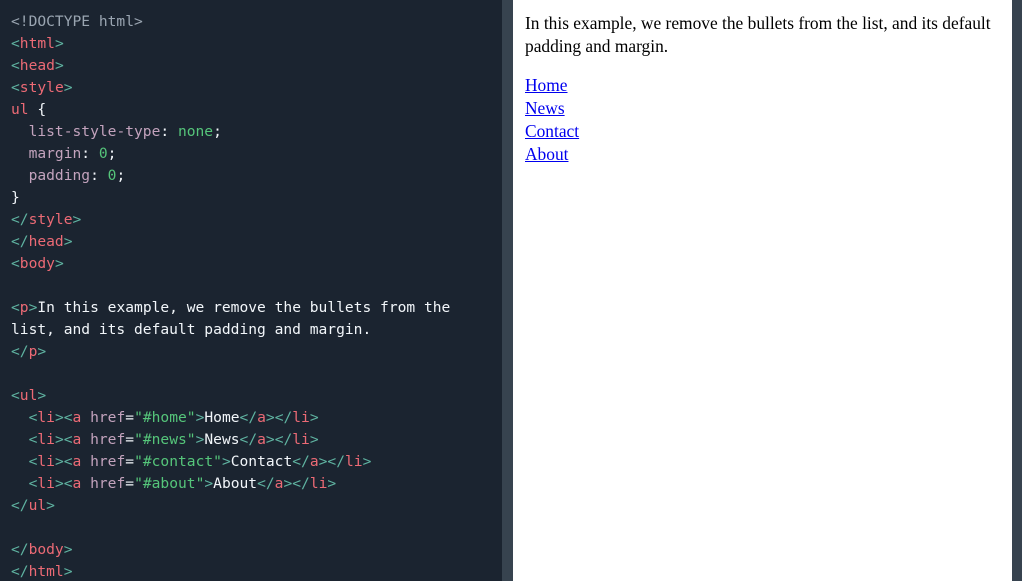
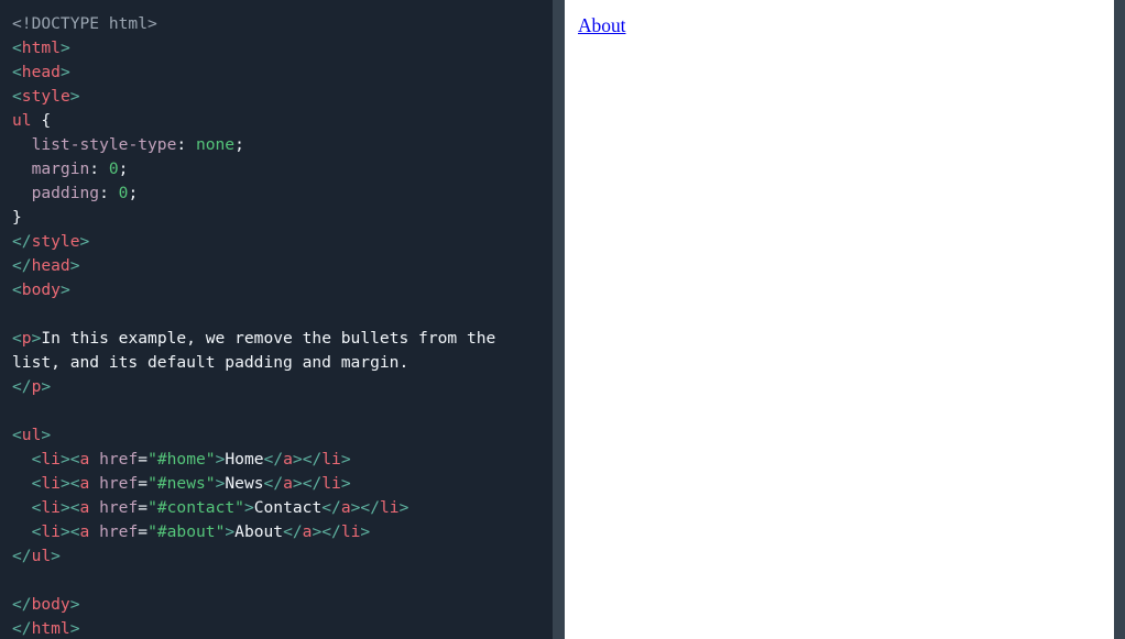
  <!DOCTYPE html> <html> <head> <style> ul { list-style-type: none; margin: 0; padding: 0; } </style> </head> <body> <p>In this example, we remove the bullets from the list, and its default padding and margin. </p> <ul> <li><a href="#home">Home</a></li> <li><a href="#news">News</a></li> <li><a href="#contact">Contact</a></li> <li><a href="#about">About</a></li> </ul> </body> </html>
- In this example, we remove the bullets from the list, and its default padding and margin.
- Home
- News
- Contact
  About
